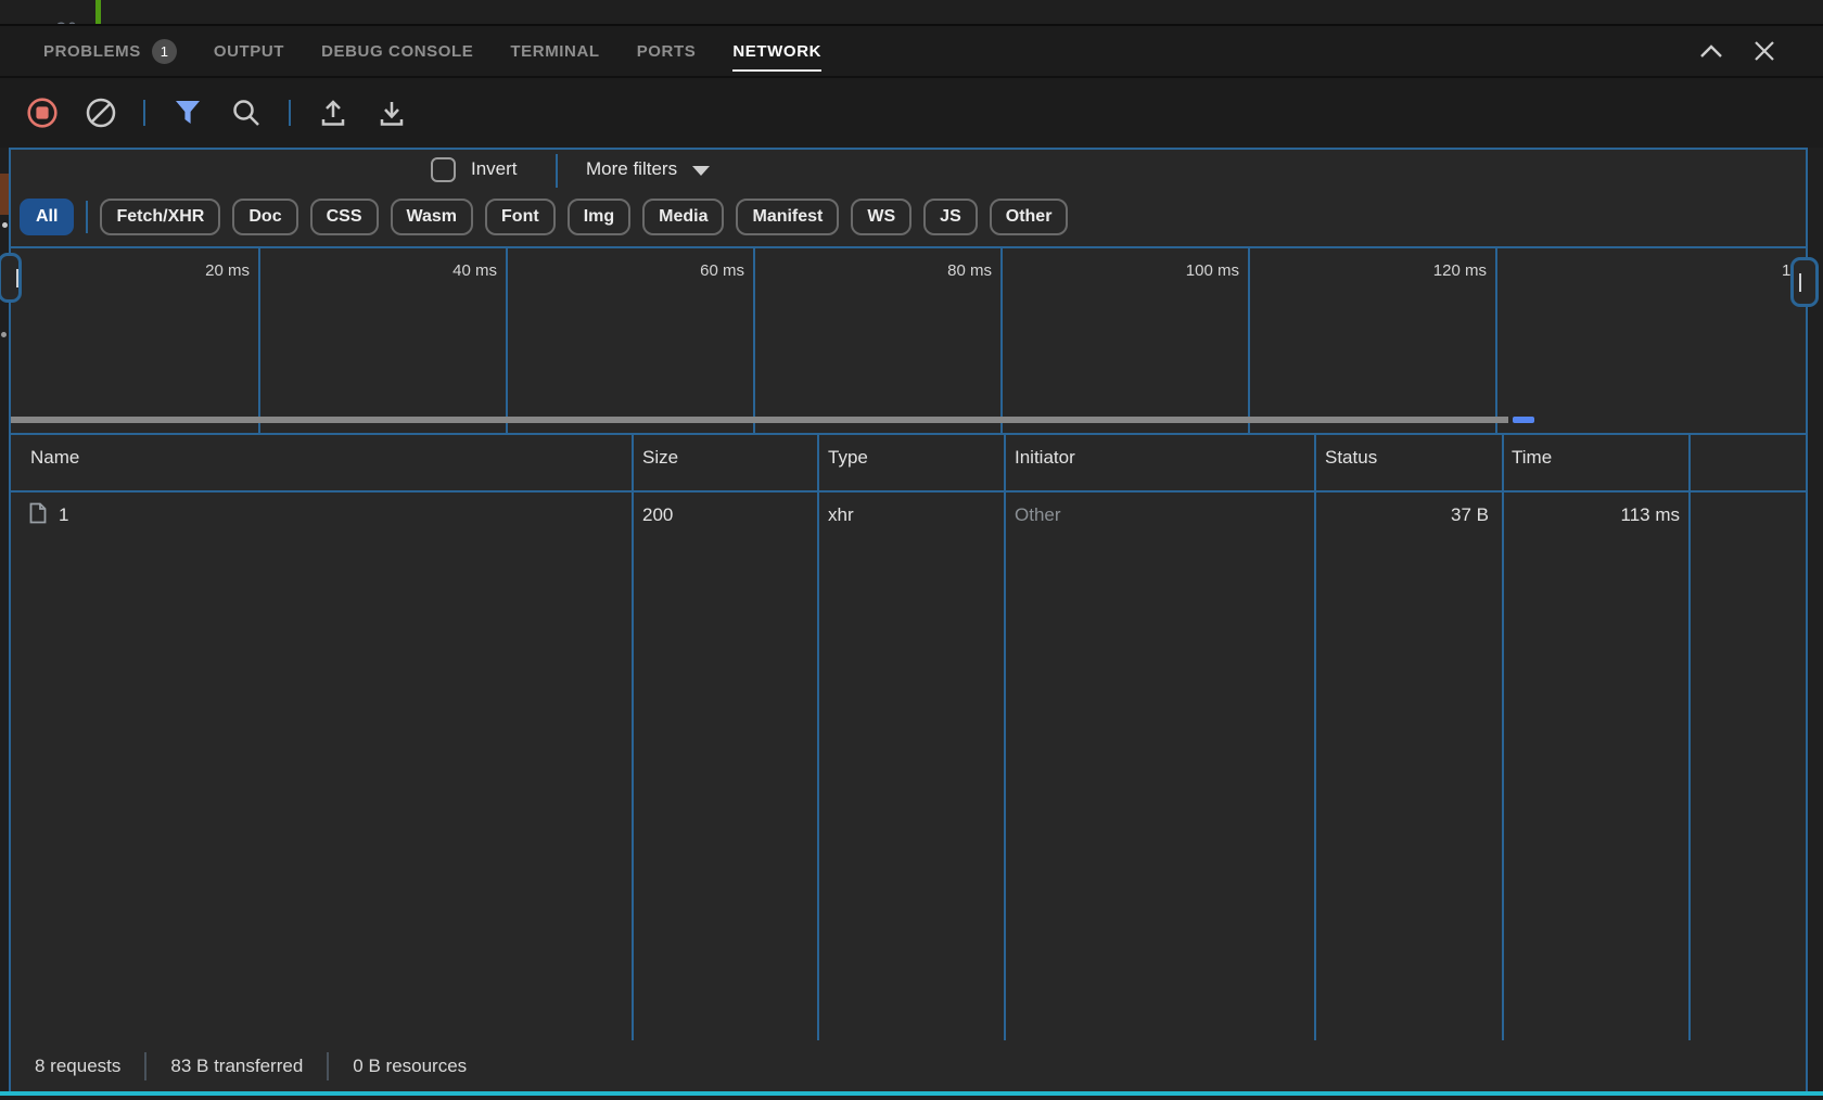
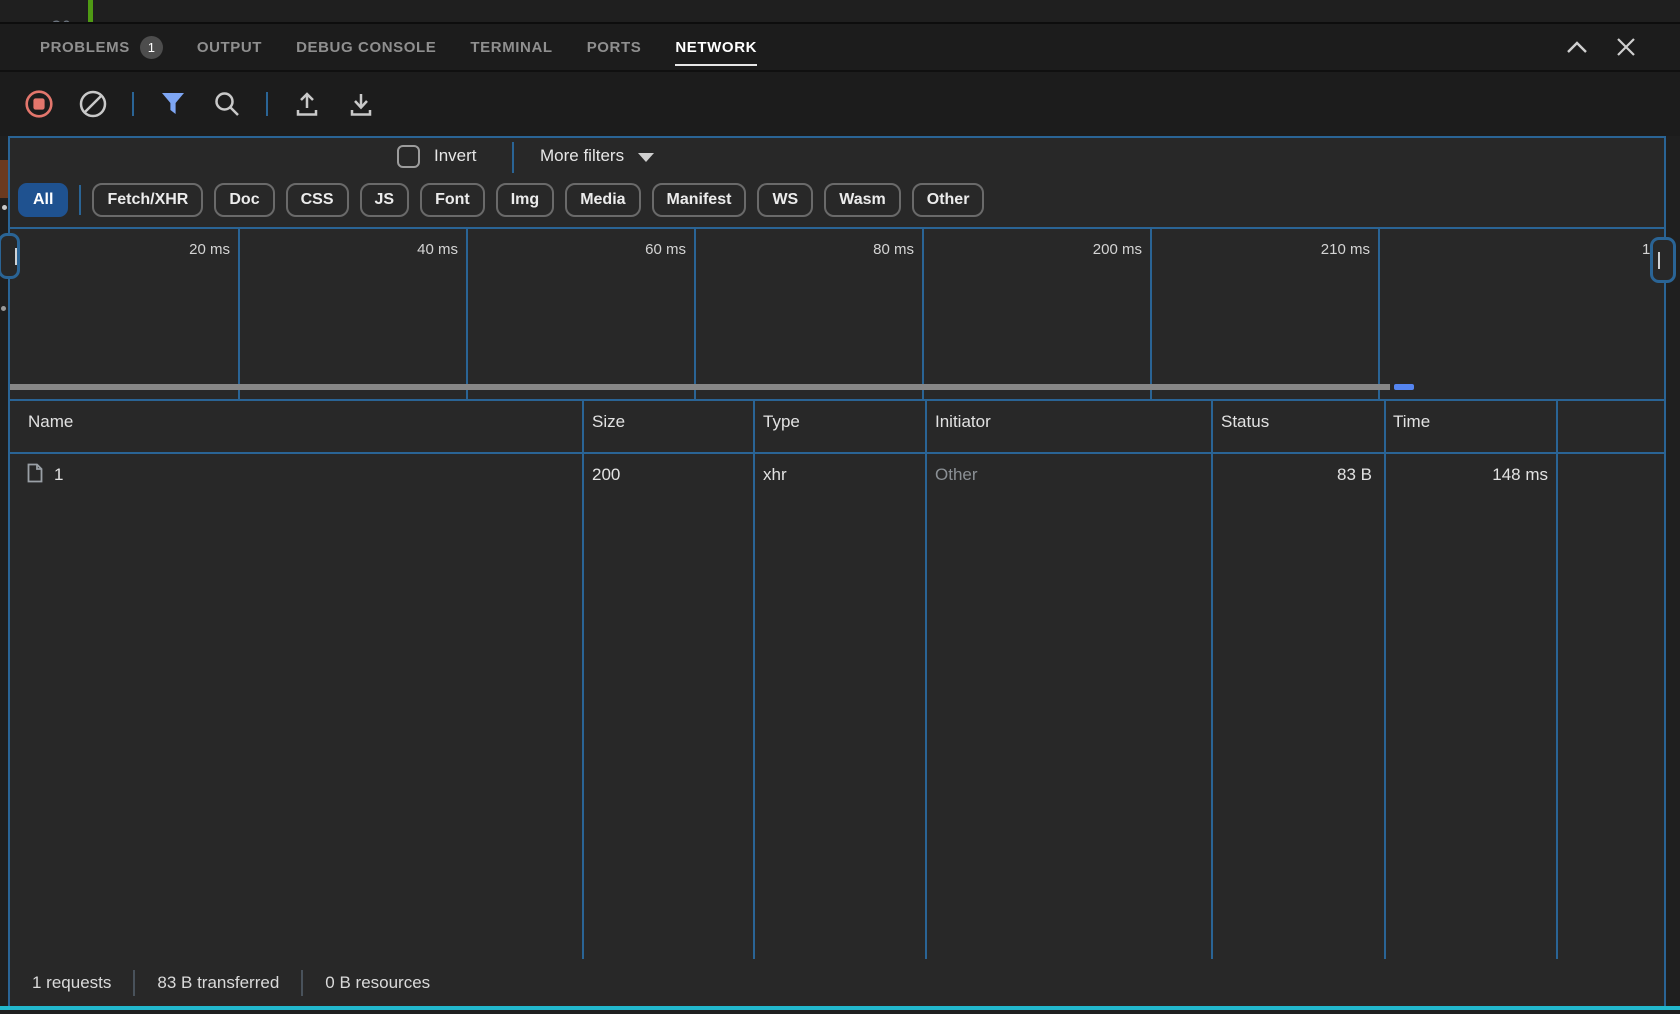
  PROBLEMS
  1
  OUTPUT
  DEBUG CONSOLE
  TERMINAL
  PORTS
  NETWORK
  Invert
  More filters
  All
  Fetch/XHR
  Doc
  CSS
- Wasm
+ JS
  Font
  Img
  Media
  Manifest
  WS
- JS
+ Wasm
  Other
  20 ms
  40 ms
  60 ms
  80 ms
- 100 ms
+ 200 ms
- 120 ms
+ 210 ms
  1
  Name
  Size
  Type
  Initiator
  Status
  Time
  1
  200
  xhr
  Other
- 37 B
+ 83 B
- 113 ms
+ 148 ms
- 8 requests
+ 1 requests
  83 B transferred
  0 B resources
